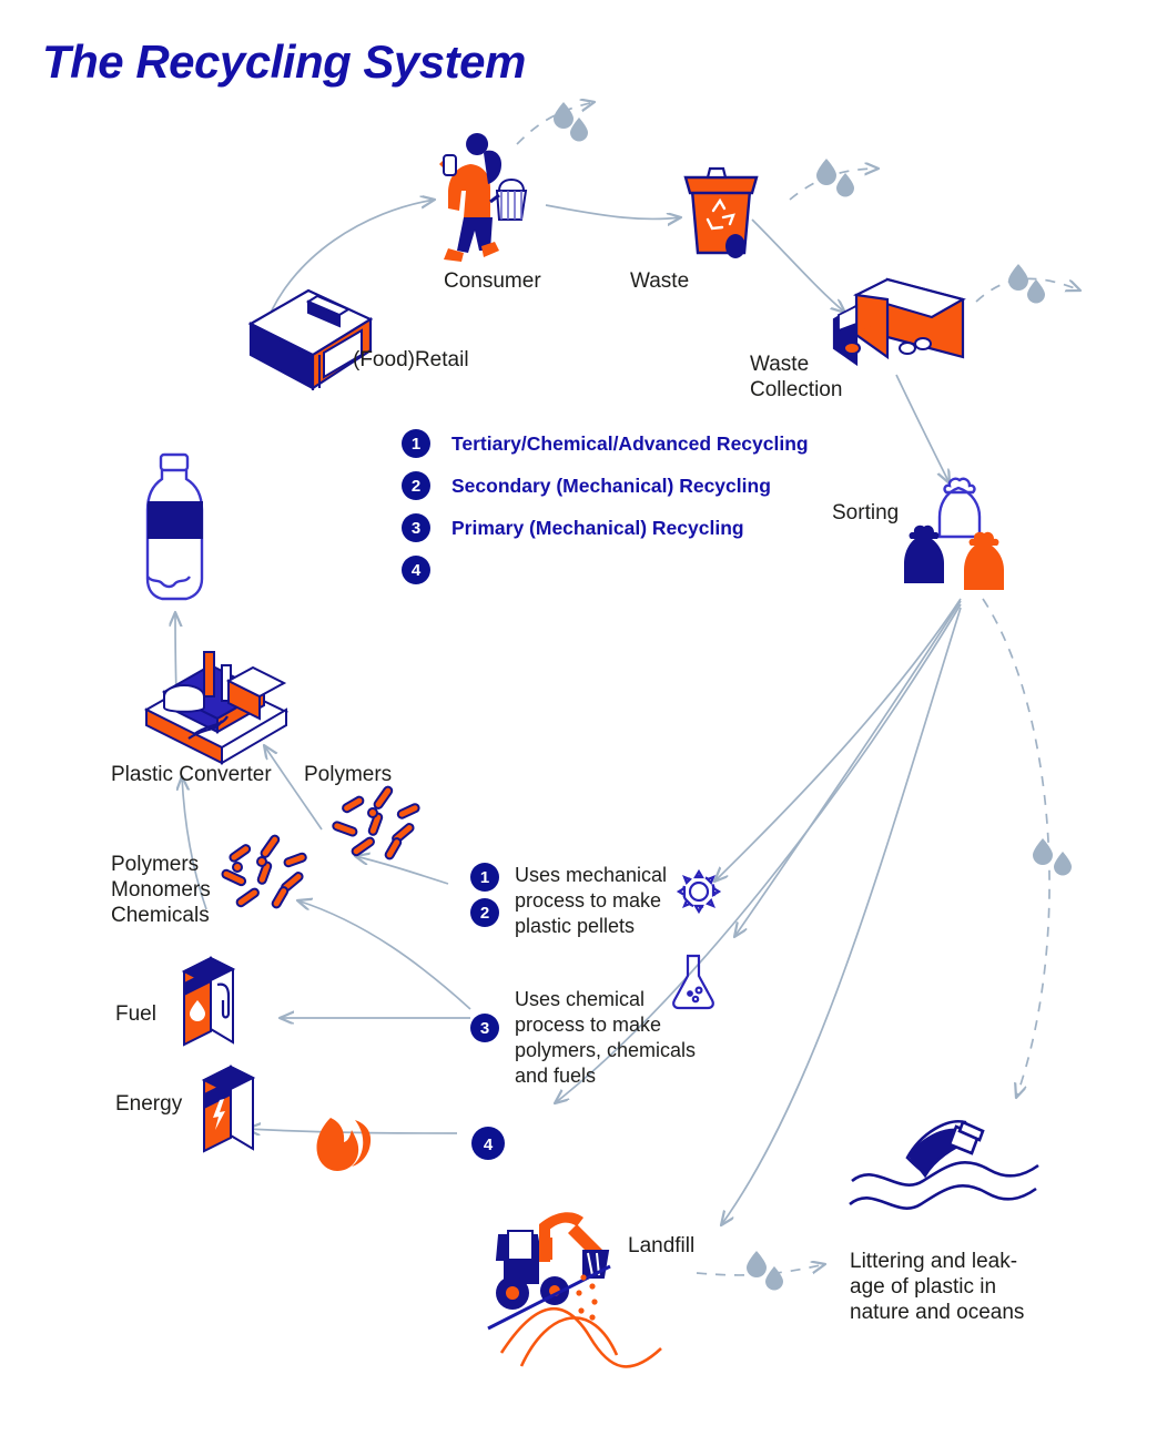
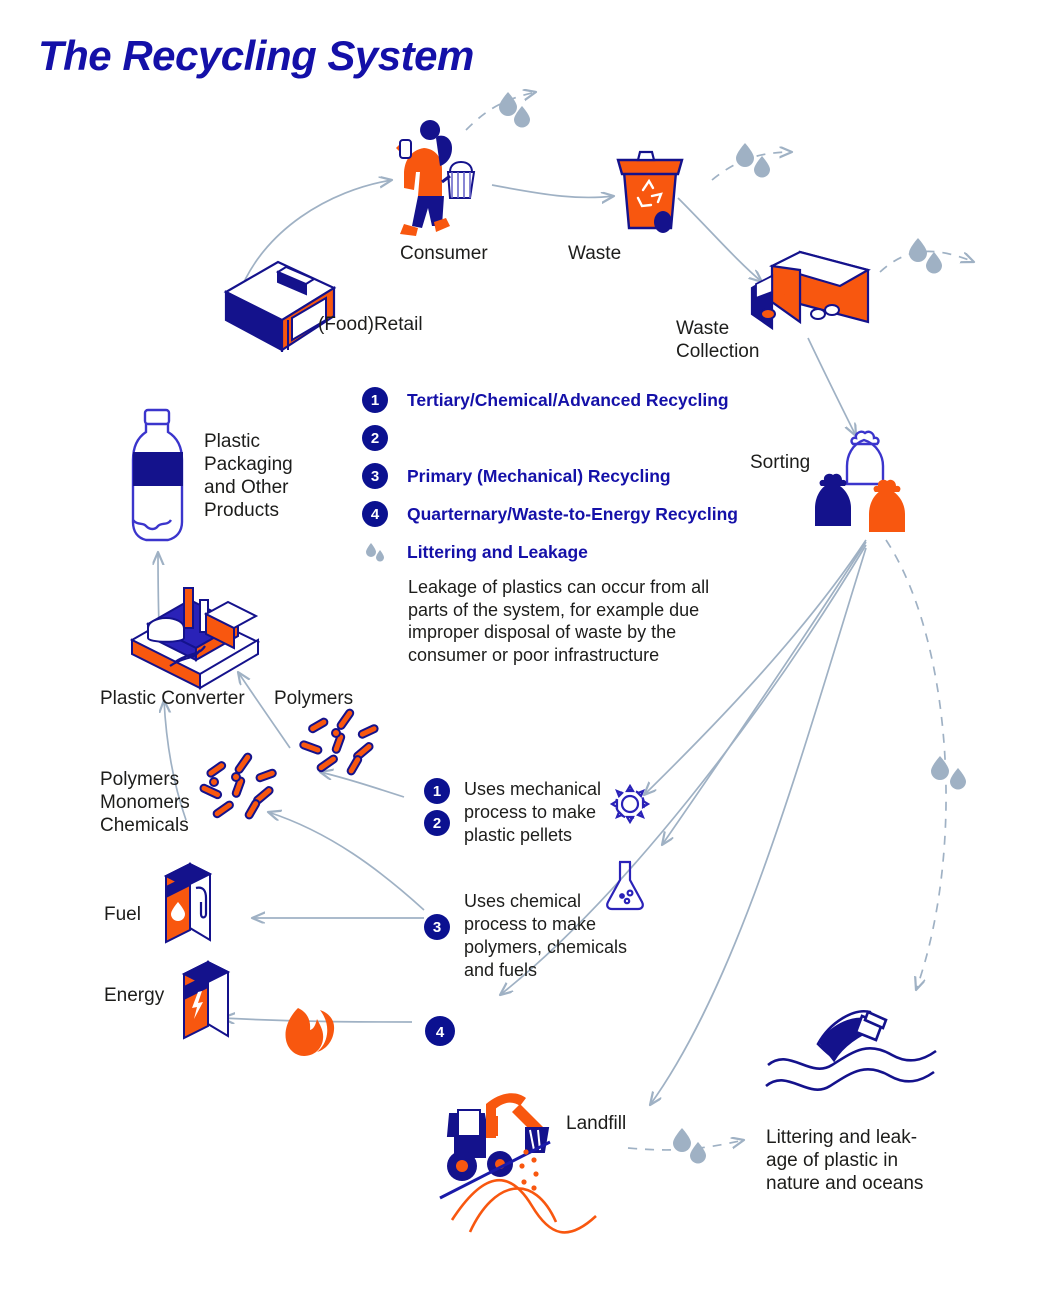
  The Recycling System
  4
  Consumer
  Waste
  Waste
  Collection
  Sorting
  (Food)Retail
+ Plastic
+ Packaging
+ and Other
+ Products
  Plastic Converter
  Polymers
  Polymers
  Monomers
  Chemicals
  Fuel
  Energy
  Landfill
  Littering and leak-
  age of plastic in
  nature and oceans
  1
  Tertiary/Chemical/Advanced Recycling
  2
- Secondary (Mechanical) Recycling
  3
  Primary (Mechanical) Recycling
  4
+ Quarternary/Waste-to-Energy Recycling
+ Littering and Leakage
+ Leakage of plastics can occur from all parts of the system, for example due improper disposal of waste by the consumer or poor infrastructure
  1
  2
  Uses mechanical
  process to make
  plastic pellets
  3
  Uses chemical
  process to make
  polymers, chemicals
  and fuels
